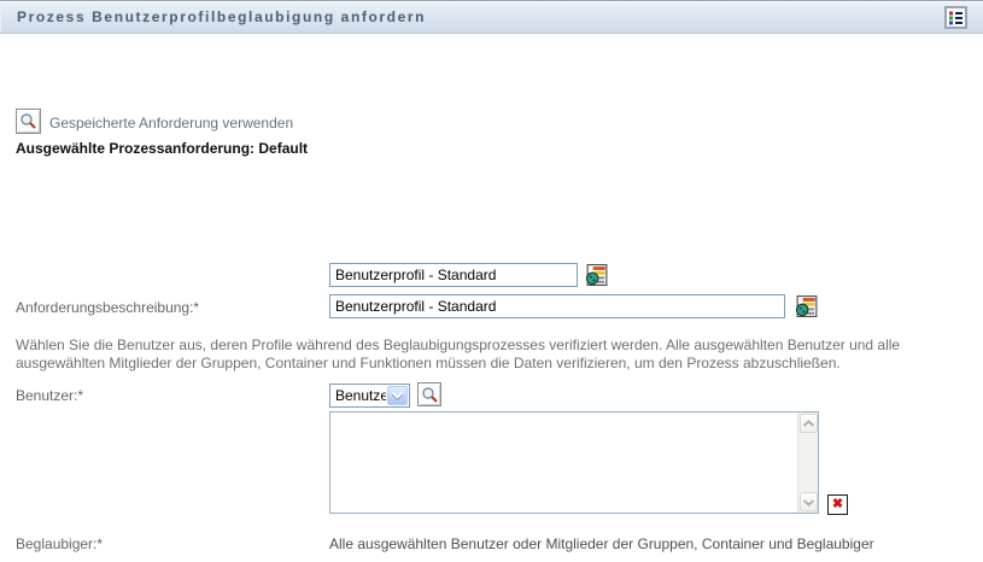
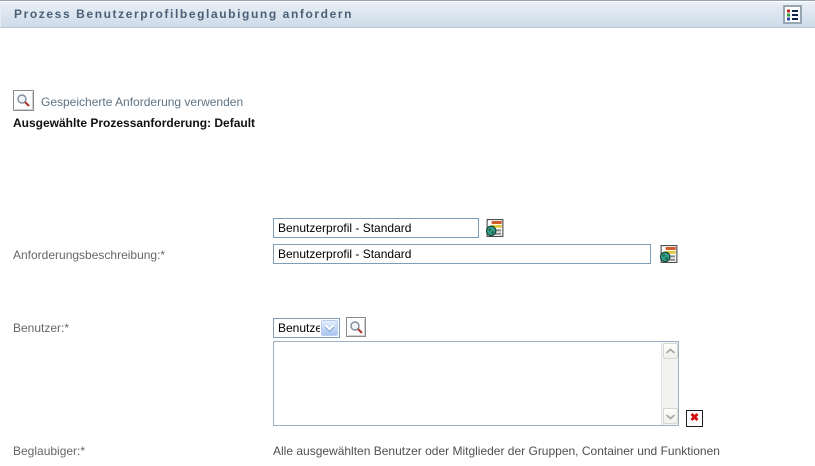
  Prozess Benutzerprofilbeglaubigung anfordern
  Gespeicherte Anforderung verwenden
  Ausgewählte Prozessanforderung: Default
  Benutzerprofil - Standard
  Anforderungsbeschreibung:*
  Benutzerprofil - Standard
- Wählen Sie die Benutzer aus, deren Profile während des Beglaubigungsprozesses verifiziert werden. Alle ausgewählten Benutzer und alle ausgewählten Mitglieder der Gruppen, Container und Funktionen müssen die Daten verifizieren, um den Prozess abzuschließen.
  Benutzer:*
  Benutze
  ✖
  Beglaubiger:*
- Alle ausgewählten Benutzer oder Mitglieder der Gruppen, Container und Beglaubiger
+ Alle ausgewählten Benutzer oder Mitglieder der Gruppen, Container und Funktionen
